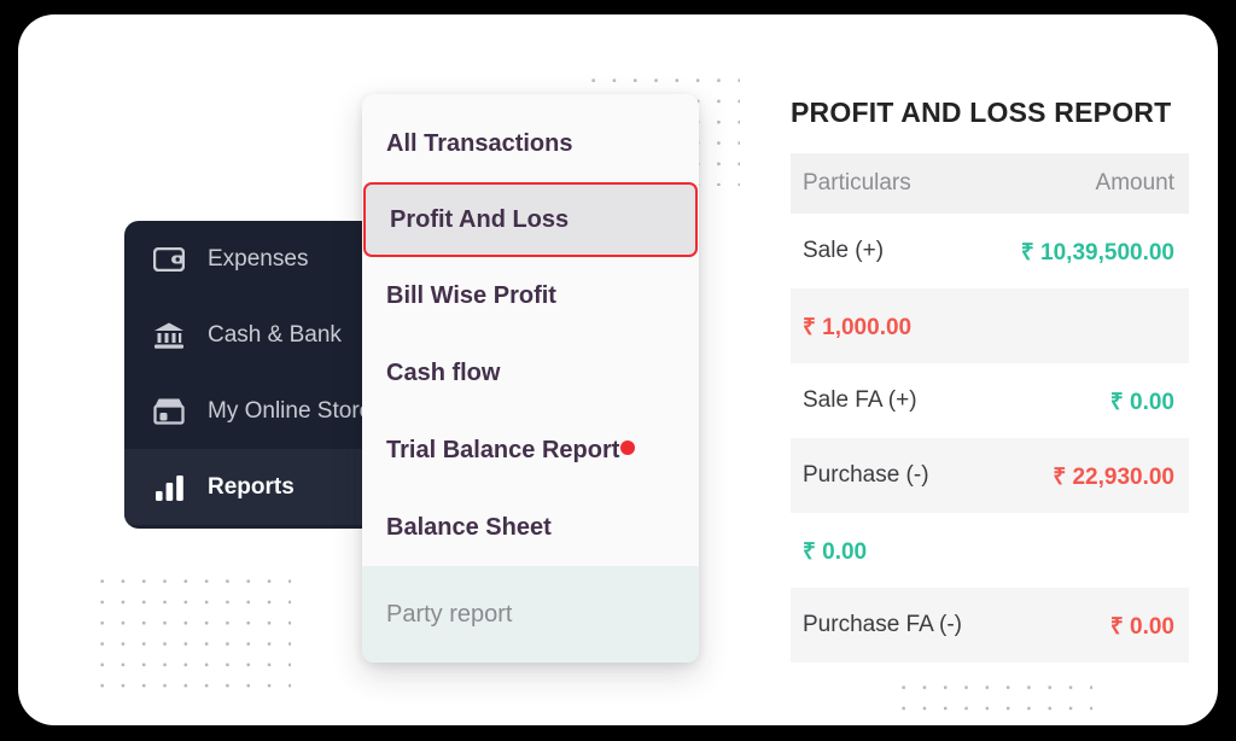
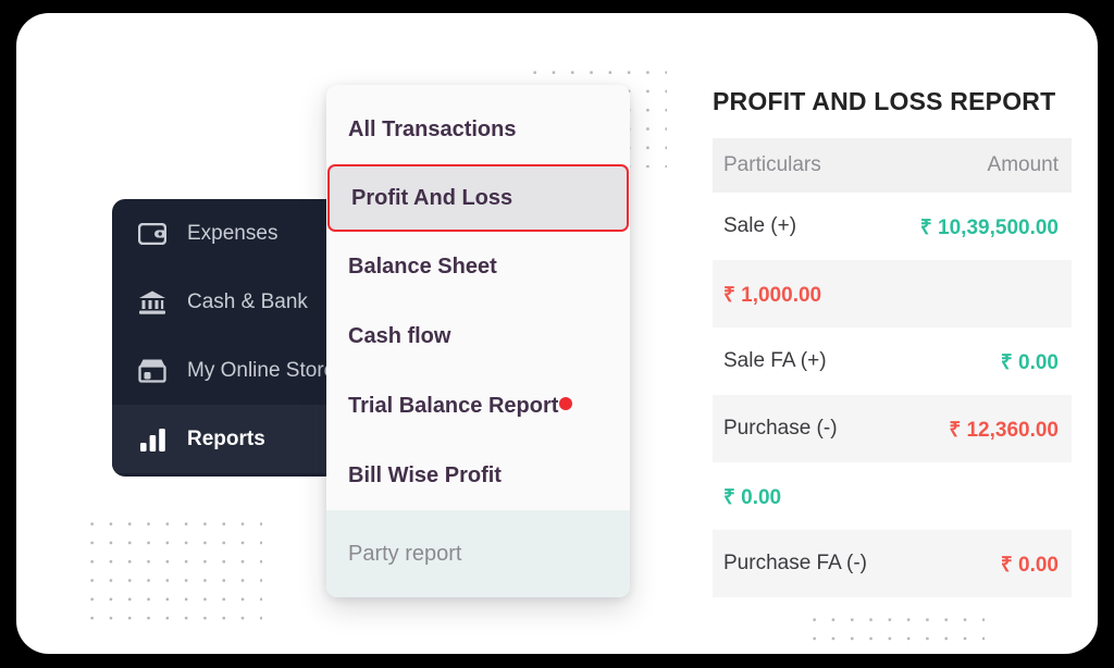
  Expenses
  Cash & Bank
  My Online Stor
  Reports
  All Transactions
  Profit And Loss
- Bill Wise Profit
+ Balance Sheet
  Cash flow
  Trial Balance Report
- Balance Sheet
+ Bill Wise Profit
  Party report
  PROFIT AND LOSS REPORT
  Particulars
  Amount
  Sale (+)
  ₹ 10,39,500.00
  ₹ 1,000.00
  Sale FA (+)
  ₹ 0.00
  Purchase (-)
- ₹ 22,930.00
+ ₹ 12,360.00
  ₹ 0.00
  Purchase FA (-)
  ₹ 0.00
